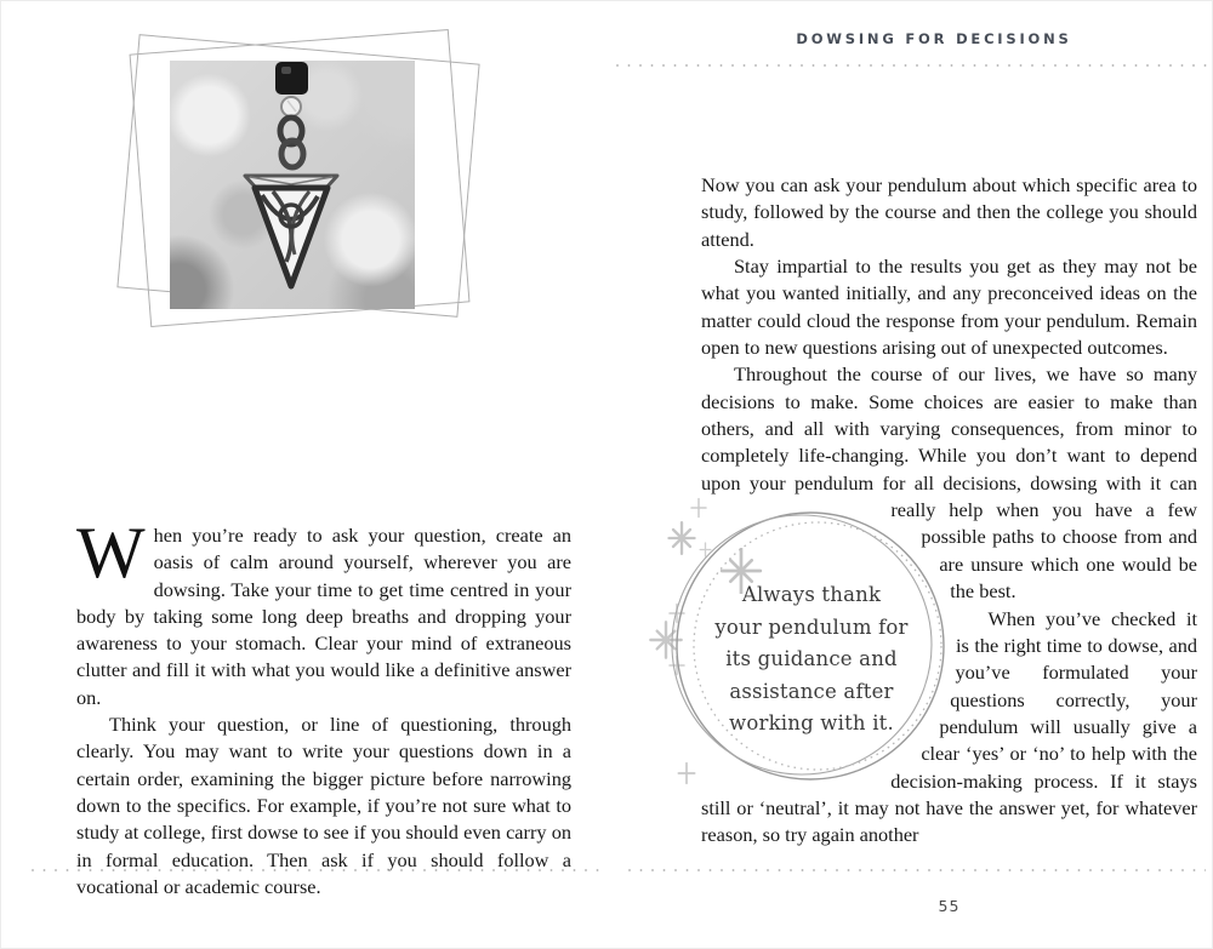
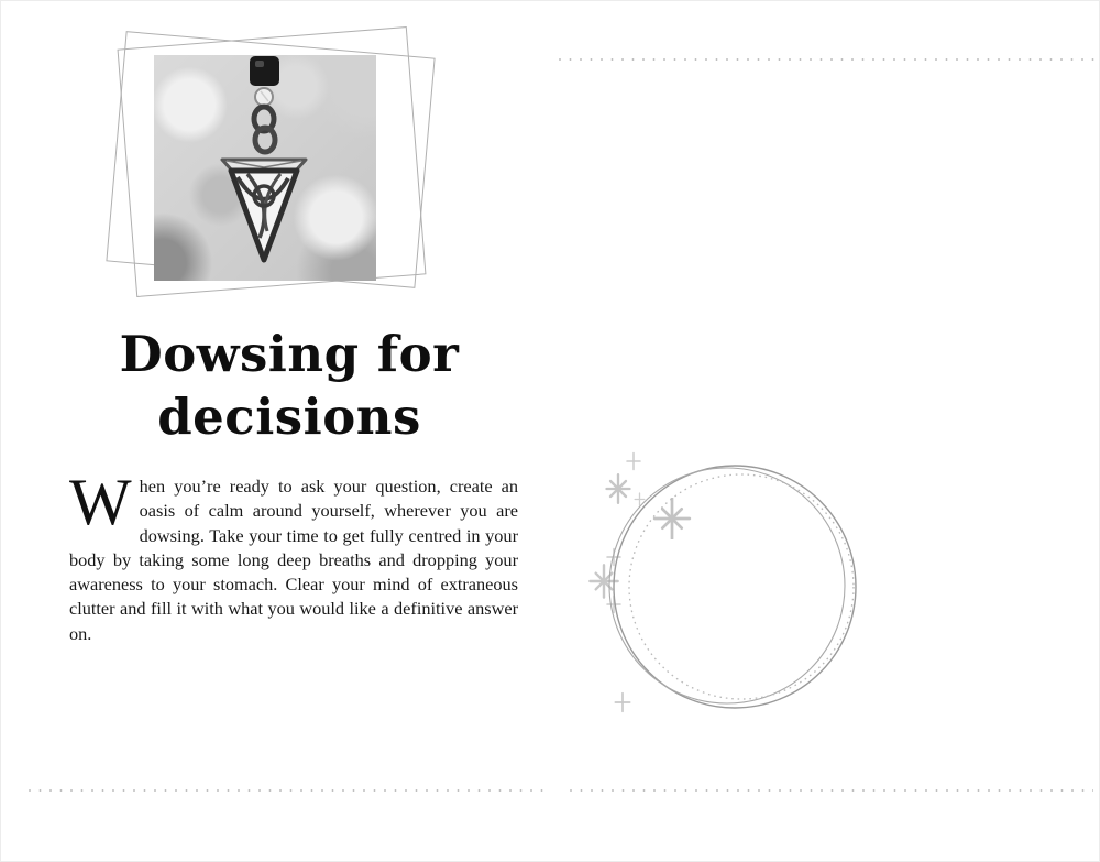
+ Dowsing for
+ decisions
  W
- hen you’re ready to ask your question, create an oasis of calm around yourself, wherever you are dowsing. Take your time to get time centred in your body by taking some long deep breaths and dropping your awareness to your stomach. Clear your mind of extraneous clutter and fill it with what you would like a definitive answer on.
+ hen you’re ready to ask your question, create an oasis of calm around yourself, wherever you are dowsing. Take your time to get fully centred in your body by taking some long deep breaths and dropping your awareness to your stomach. Clear your mind of extraneous clutter and fill it with what you would like a definitive answer on.
- Think your question, or line of questioning, through clearly. You may want to write your questions down in a certain order, examining the bigger picture before narrowing down to the specifics. For example, if you’re not sure what to study at college, first dowse to see if you should even carry on in formal education. Then ask if you should follow a vocational or academic course.
- DOWSING FOR DECISIONS
- Always thank
- your pendulum for
- its guidance and
- assistance after
- working with it.
- Now you can ask your pendulum about which specific area to study, followed by the course and then the college you should attend.
- Stay impartial to the results you get as they may not be what you wanted initially, and any preconceived ideas on the matter could cloud the response from your pendulum. Remain open to new questions arising out of unexpected outcomes.
- Throughout the course of our lives, we have so many decisions to make. Some choices are easier to make than others, and all with varying consequences, from minor to completely life-changing. While you don’t want to depend upon your pendulum for all decisions, dowsing with it can really help when you have a few possible paths to choose from and are unsure which one would be the best.
- When you’ve checked it is the right time to dowse, and you’ve formulated your questions correctly, your pendulum will usually give a clear ‘yes’ or ‘no’ to help with the decision-making process. If it stays still or ‘neutral’, it may not have the answer yet, for whatever reason, so try again another
- 55
